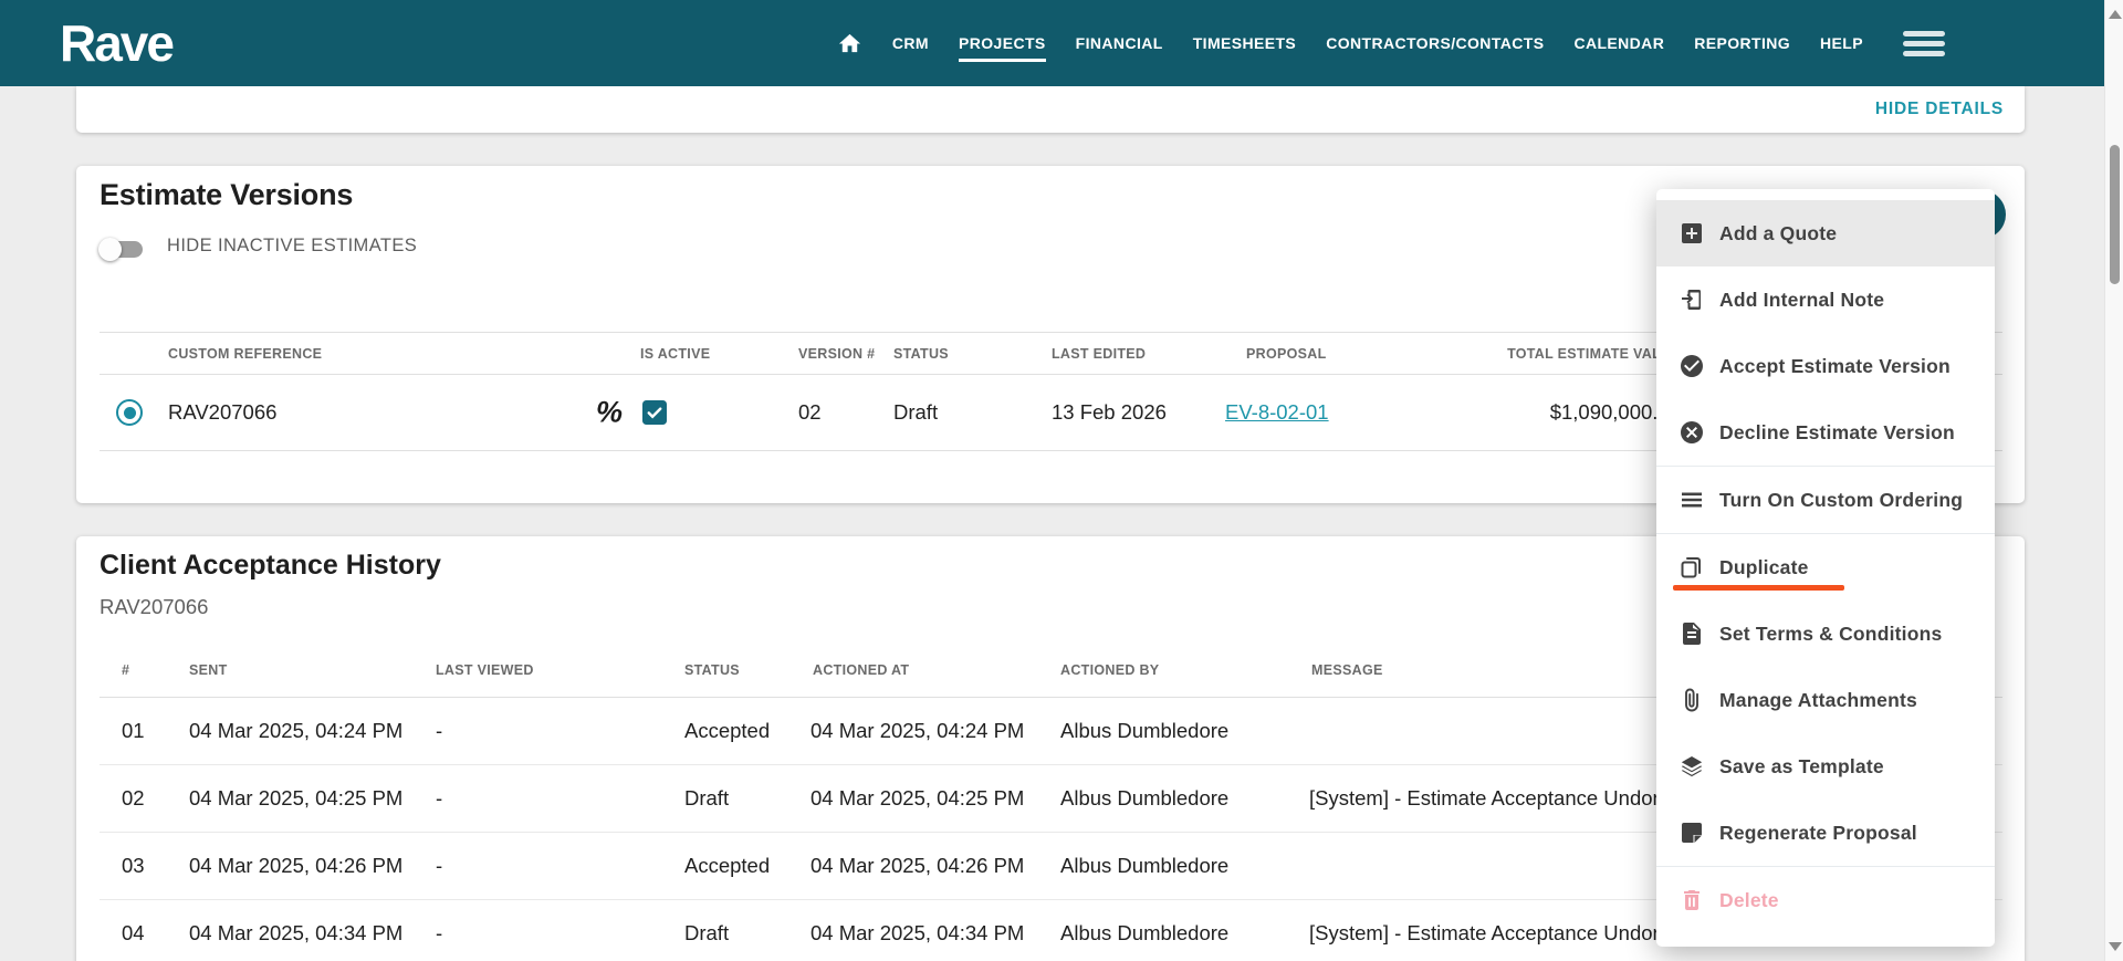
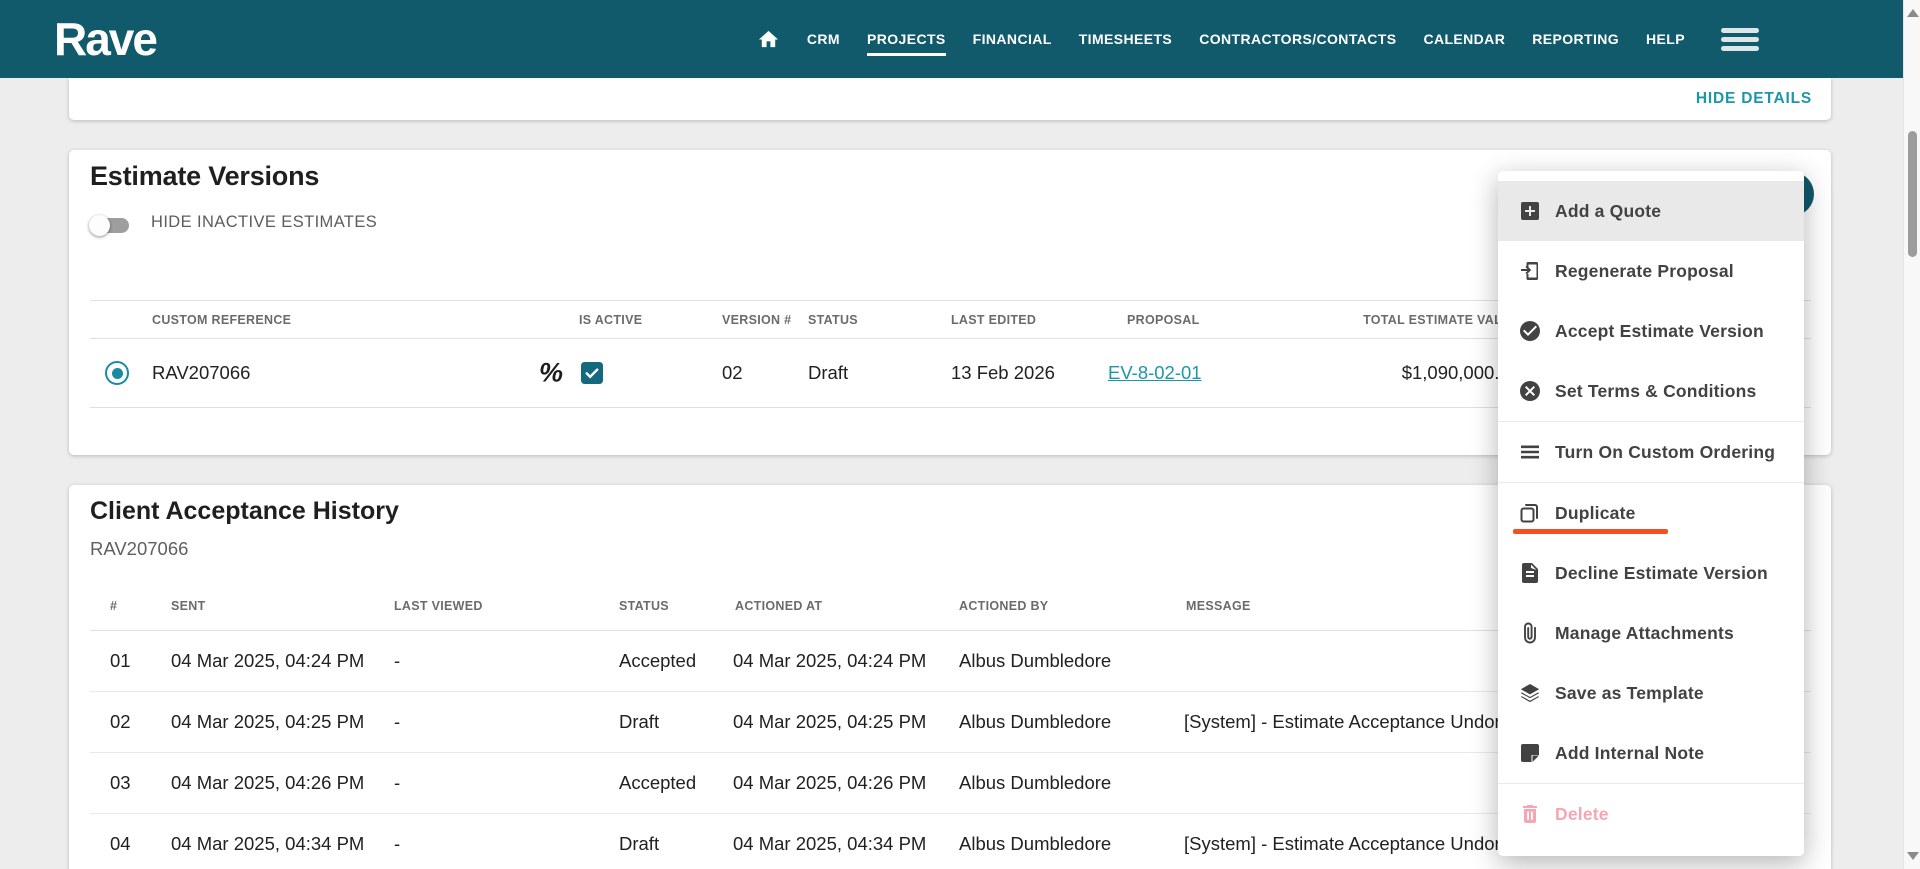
  Rave
  CRM
  PROJECTS
  FINANCIAL
  TIMESHEETS
  CONTRACTORS/CONTACTS
  CALENDAR
  REPORTING
  HELP
  HIDE DETAILS
  Estimate Versions
  HIDE INACTIVE ESTIMATES
  CUSTOM REFERENCE
  IS ACTIVE
  VERSION #
  STATUS
  LAST EDITED
  PROPOSAL
  TOTAL ESTIMATE VA
  RAV207066
  %
  02
  Draft
  13 Feb 2026
  EV-8-02-01
  $1,090,000.
  Client Acceptance History
  RAV207066
  #
  SENT
  LAST VIEWED
  STATUS
  ACTIONED AT
  ACTIONED BY
  MESSAGE
  01
  04 Mar 2025, 04:24 PM
  -
  Accepted
  04 Mar 2025, 04:24 PM
  Albus Dumbledore
  02
  04 Mar 2025, 04:25 PM
  -
  Draft
  04 Mar 2025, 04:25 PM
  Albus Dumbledore
  [System] - Estimate Acceptance Undo
  03
  04 Mar 2025, 04:26 PM
  -
  Accepted
  04 Mar 2025, 04:26 PM
  Albus Dumbledore
  04
  04 Mar 2025, 04:34 PM
  -
  Draft
  04 Mar 2025, 04:34 PM
  Albus Dumbledore
  [System] - Estimate Acceptance Undo
  Add a Quote
- Add Internal Note
+ Regenerate Proposal
  Accept Estimate Version
- Decline Estimate Version
+ Set Terms & Conditions
  Turn On Custom Ordering
  Duplicate
- Set Terms & Conditions
+ Decline Estimate Version
  Manage Attachments
  Save as Template
- Regenerate Proposal
+ Add Internal Note
  Delete
